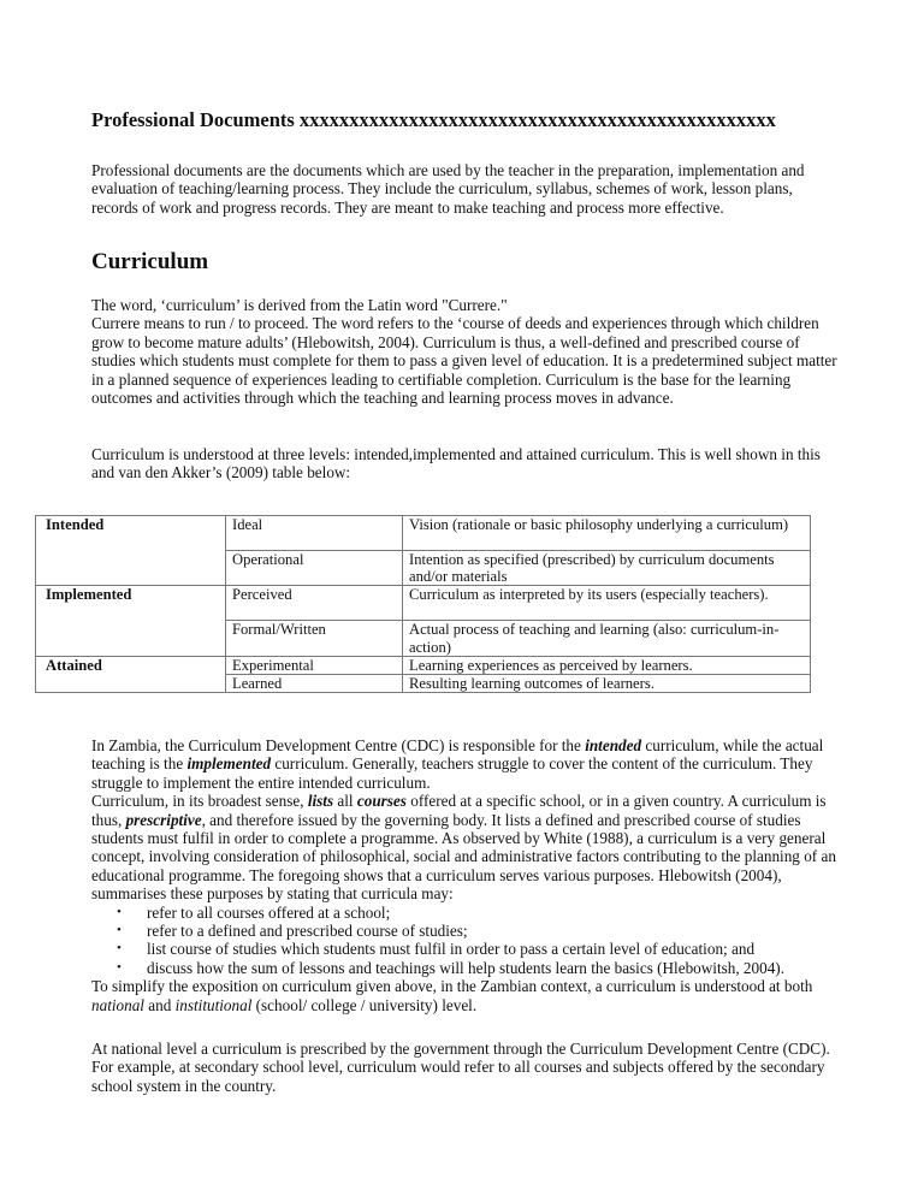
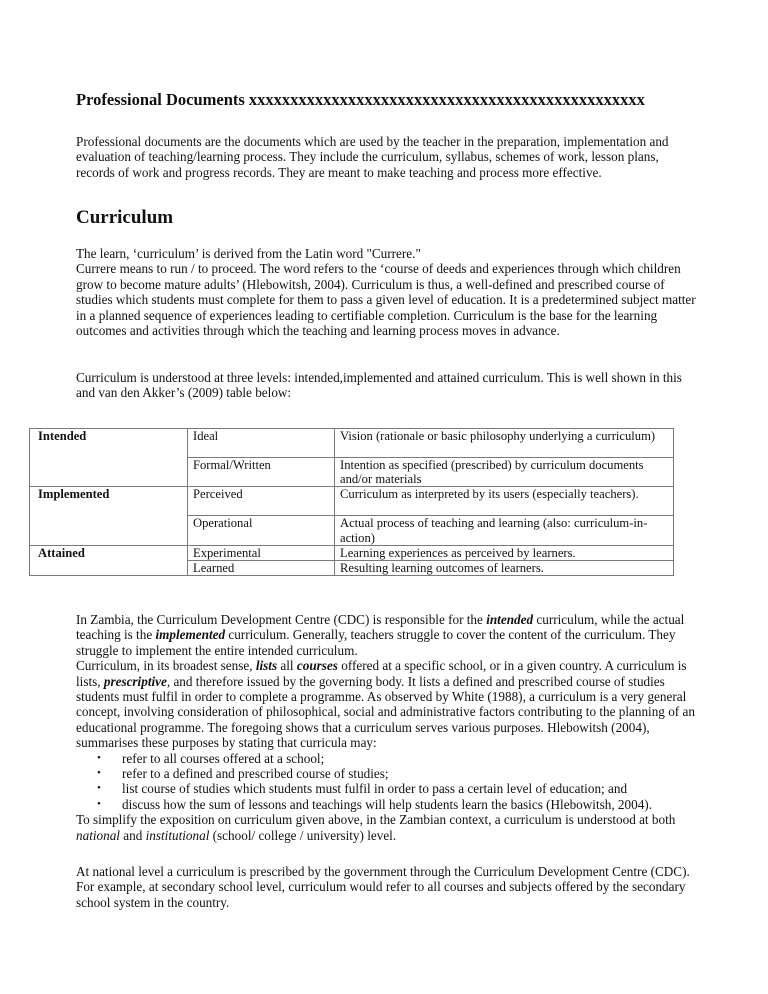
  Professional Documents xxxxxxxxxxxxxxxxxxxxxxxxxxxxxxxxxxxxxxxxxxxxxxxx
  Professional documents are the documents which are used by the teacher in the preparation, implementation and evaluation of teaching/learning process. They include the curriculum, syllabus, schemes of work, lesson plans, records of work and progress records. They are meant to make teaching and process more effective.
  Curriculum
- The word, ‘curriculum’ is derived from the Latin word "Currere."
+ The learn, ‘curriculum’ is derived from the Latin word "Currere."
  Currere means to run / to proceed. The word refers to the ‘course of deeds and experiences through which children grow to become mature adults’ (Hlebowitsh, 2004). Curriculum is thus, a well-defined and prescribed course of studies which students must complete for them to pass a given level of education. It is a predetermined subject matter in a planned sequence of experiences leading to certifiable completion. Curriculum is the base for the learning outcomes and activities through which the teaching and learning process moves in advance.
  Curriculum is understood at three levels: intended,implemented and attained curriculum. This is well shown in this and van den Akker’s (2009) table below:
  Intended	Ideal	Vision (rationale or basic philosophy underlying a curriculum)
- Operational	Intention as specified (prescribed) by curriculum documents and/or materials
+ Formal/Written	Intention as specified (prescribed) by curriculum documents and/or materials
  Implemented	Perceived	Curriculum as interpreted by its users (especially teachers).
- Formal/Written	Actual process of teaching and learning (also: curriculum-in- action)
+ Operational	Actual process of teaching and learning (also: curriculum-in- action)
  Attained	Experimental	Learning experiences as perceived by learners.
  Learned	Resulting learning outcomes of learners.
  In Zambia, the Curriculum Development Centre (CDC) is responsible for the intended curriculum, while the actual teaching is the implemented curriculum. Generally, teachers struggle to cover the content of the curriculum. They struggle to implement the entire intended curriculum.
- Curriculum, in its broadest sense, lists all courses offered at a specific school, or in a given country. A curriculum is thus, prescriptive, and therefore issued by the governing body. It lists a defined and prescribed course of studies students must fulfil in order to complete a programme. As observed by White (1988), a curriculum is a very general concept, involving consideration of philosophical, social and administrative factors contributing to the planning of an educational programme. The foregoing shows that a curriculum serves various purposes. Hlebowitsh (2004), summarises these purposes by stating that curricula may:
+ Curriculum, in its broadest sense, lists all courses offered at a specific school, or in a given country. A curriculum is lists, prescriptive, and therefore issued by the governing body. It lists a defined and prescribed course of studies students must fulfil in order to complete a programme. As observed by White (1988), a curriculum is a very general concept, involving consideration of philosophical, social and administrative factors contributing to the planning of an educational programme. The foregoing shows that a curriculum serves various purposes. Hlebowitsh (2004), summarises these purposes by stating that curricula may:
  •
  refer to all courses offered at a school;
  •
  refer to a defined and prescribed course of studies;
  •
  list course of studies which students must fulfil in order to pass a certain level of education; and
  •
  discuss how the sum of lessons and teachings will help students learn the basics (Hlebowitsh, 2004).
  To simplify the exposition on curriculum given above, in the Zambian context, a curriculum is understood at both national and institutional (school/ college / university) level.
  At national level a curriculum is prescribed by the government through the Curriculum Development Centre (CDC). For example, at secondary school level, curriculum would refer to all courses and subjects offered by the secondary school system in the country.
